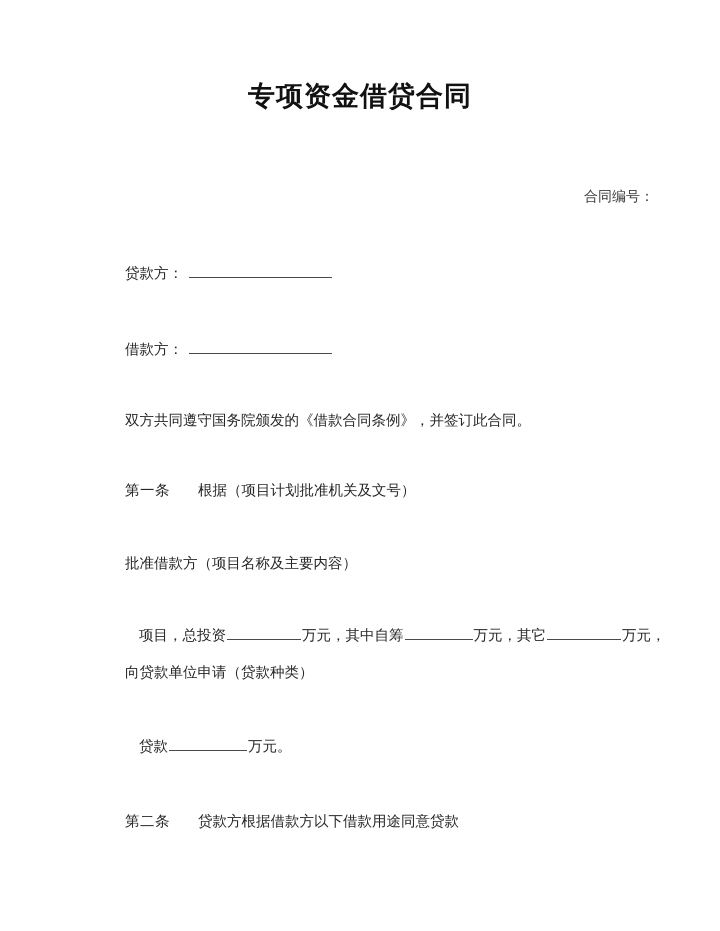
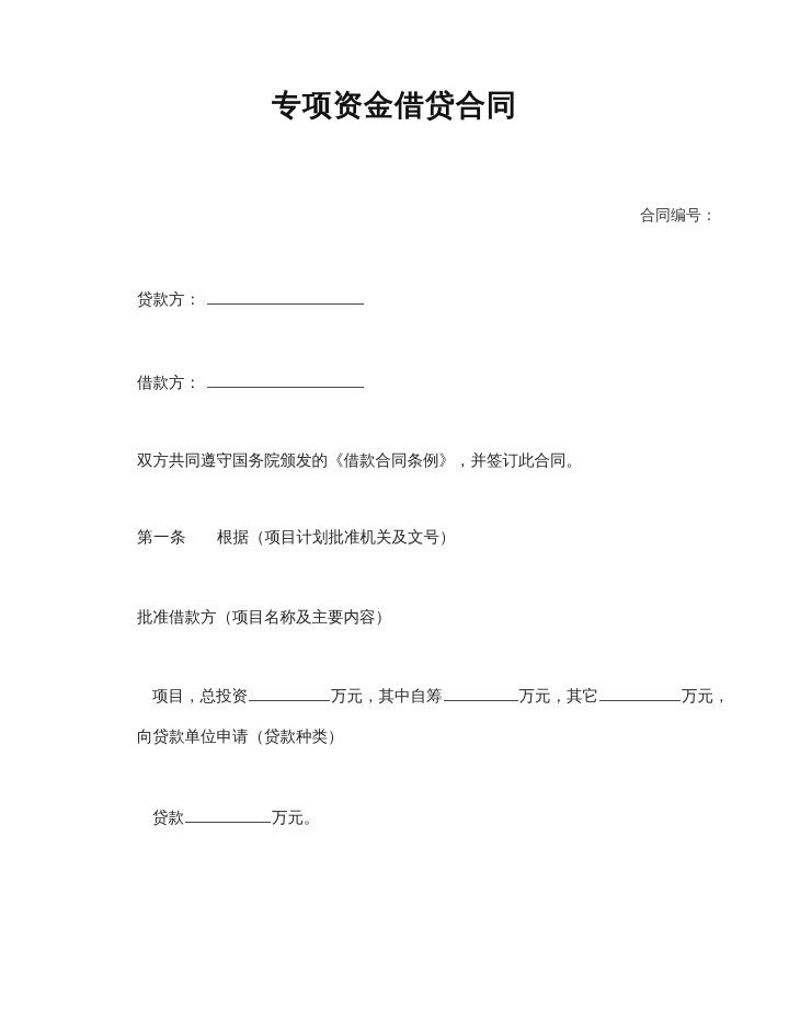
  专项资金借贷合同
  合同编号：
  贷款方：
  借款方：
  双方共同遵守国务院颁发的《借款合同条例》，并签订此合同。
  第一条 根据（项目计划批准机关及文号）
  批准借款方（项目名称及主要内容）
  项目，总投资 万元，其中自筹 万元，其它 万元，
  向贷款单位申请（贷款种类）
  贷款 万元。
- 第二条 贷款方根据借款方以下借款用途同意贷款
